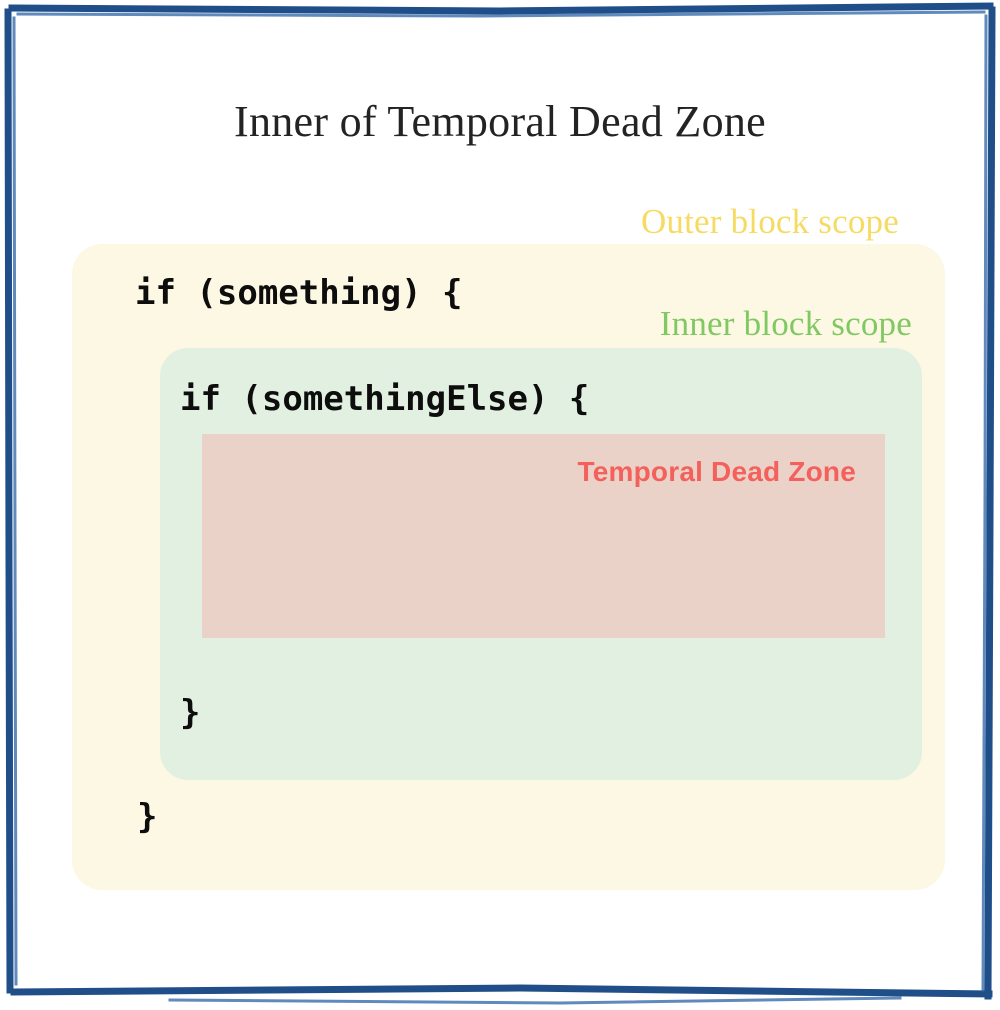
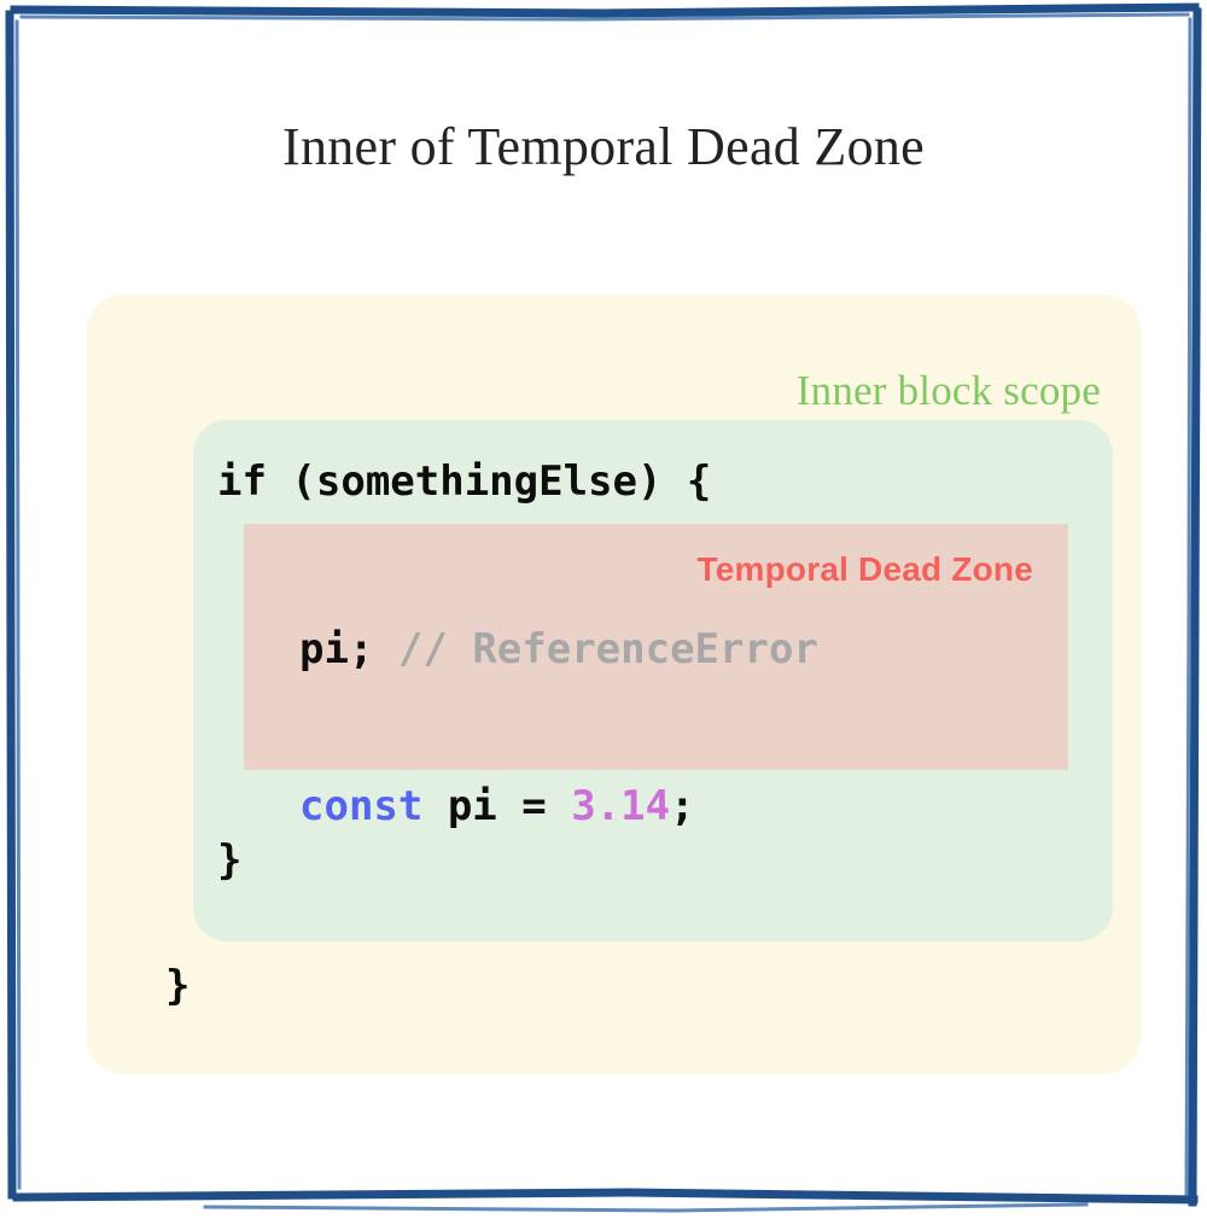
  Inner of Temporal Dead Zone
- Outer block scope
  Inner block scope
  Temporal Dead Zone
- if (something) {
  if (somethingElse) {
+ pi; // ReferenceError
+ const pi = 3.14;
  }
  }
